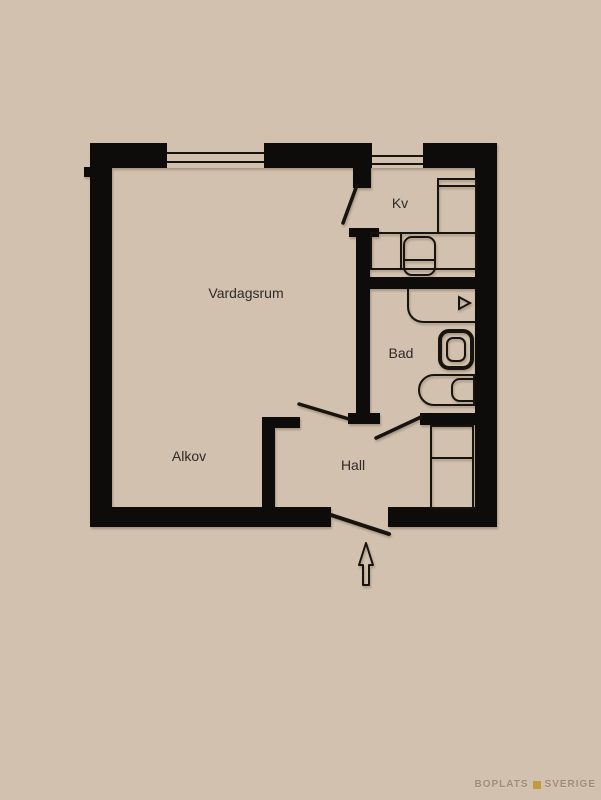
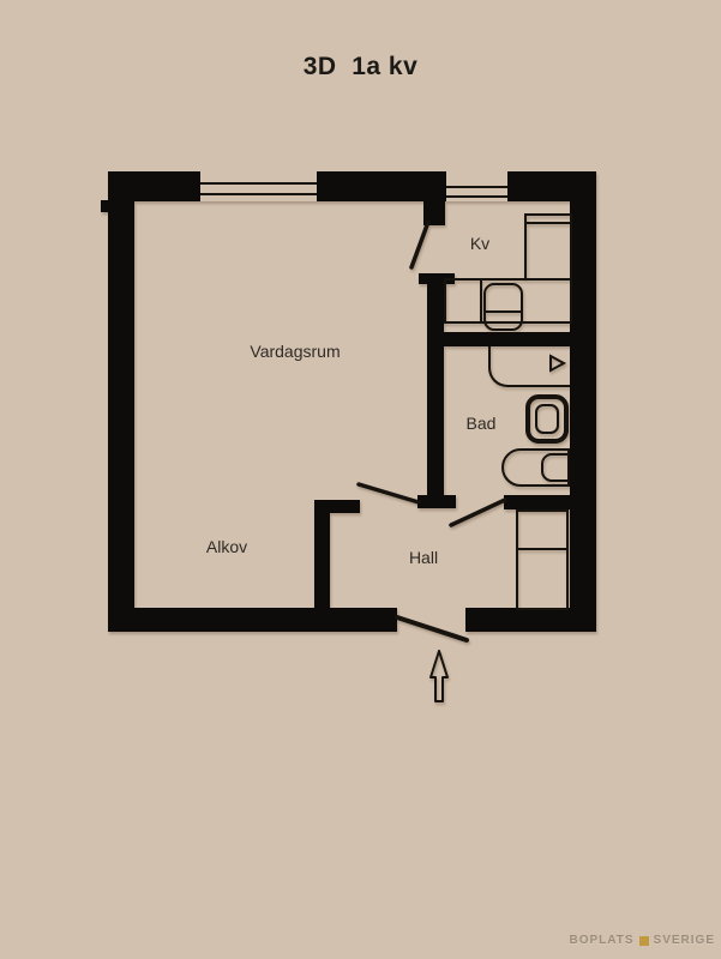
+ 3D 1a kv
  Vardagsrum
  Kv
  Bad
  Hall
  Alkov
  BOPLATS
  SVERIGE
